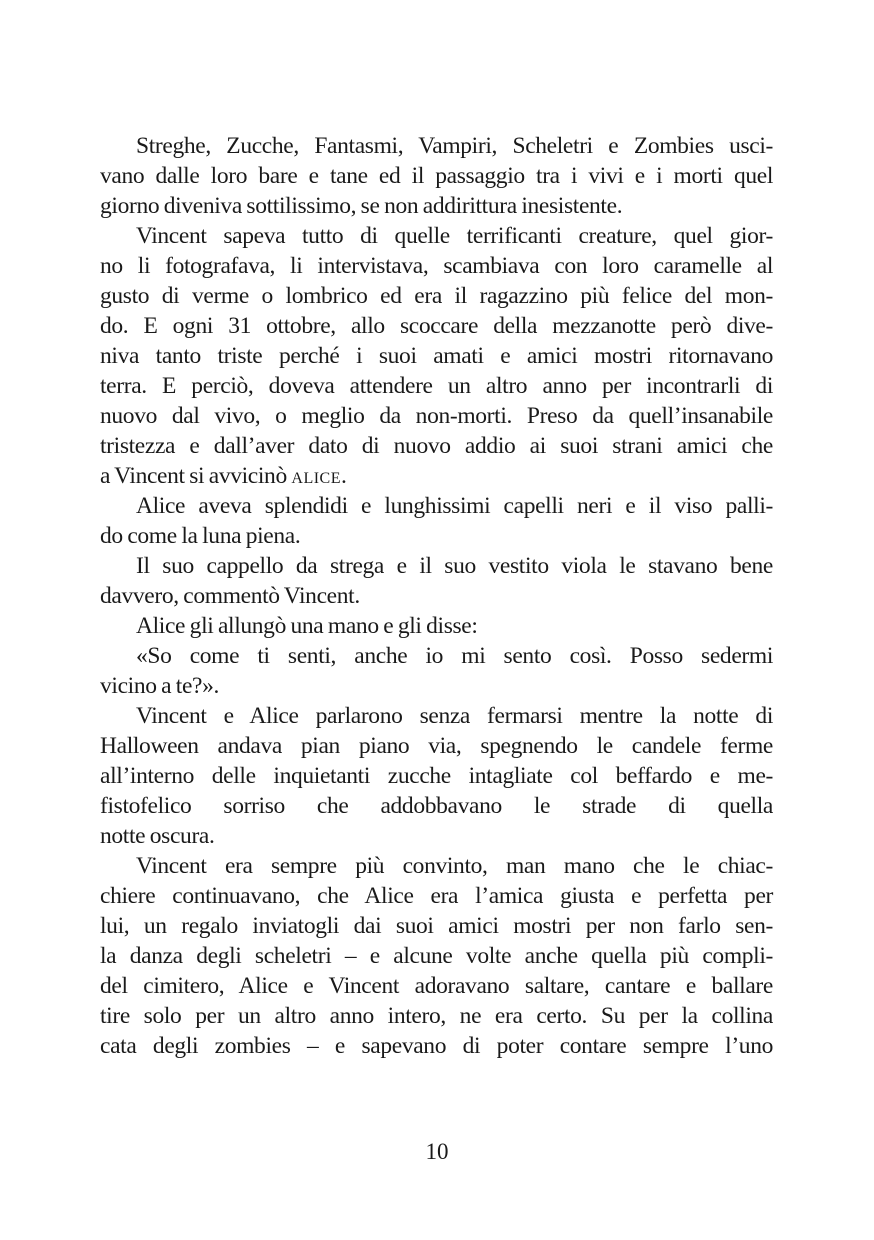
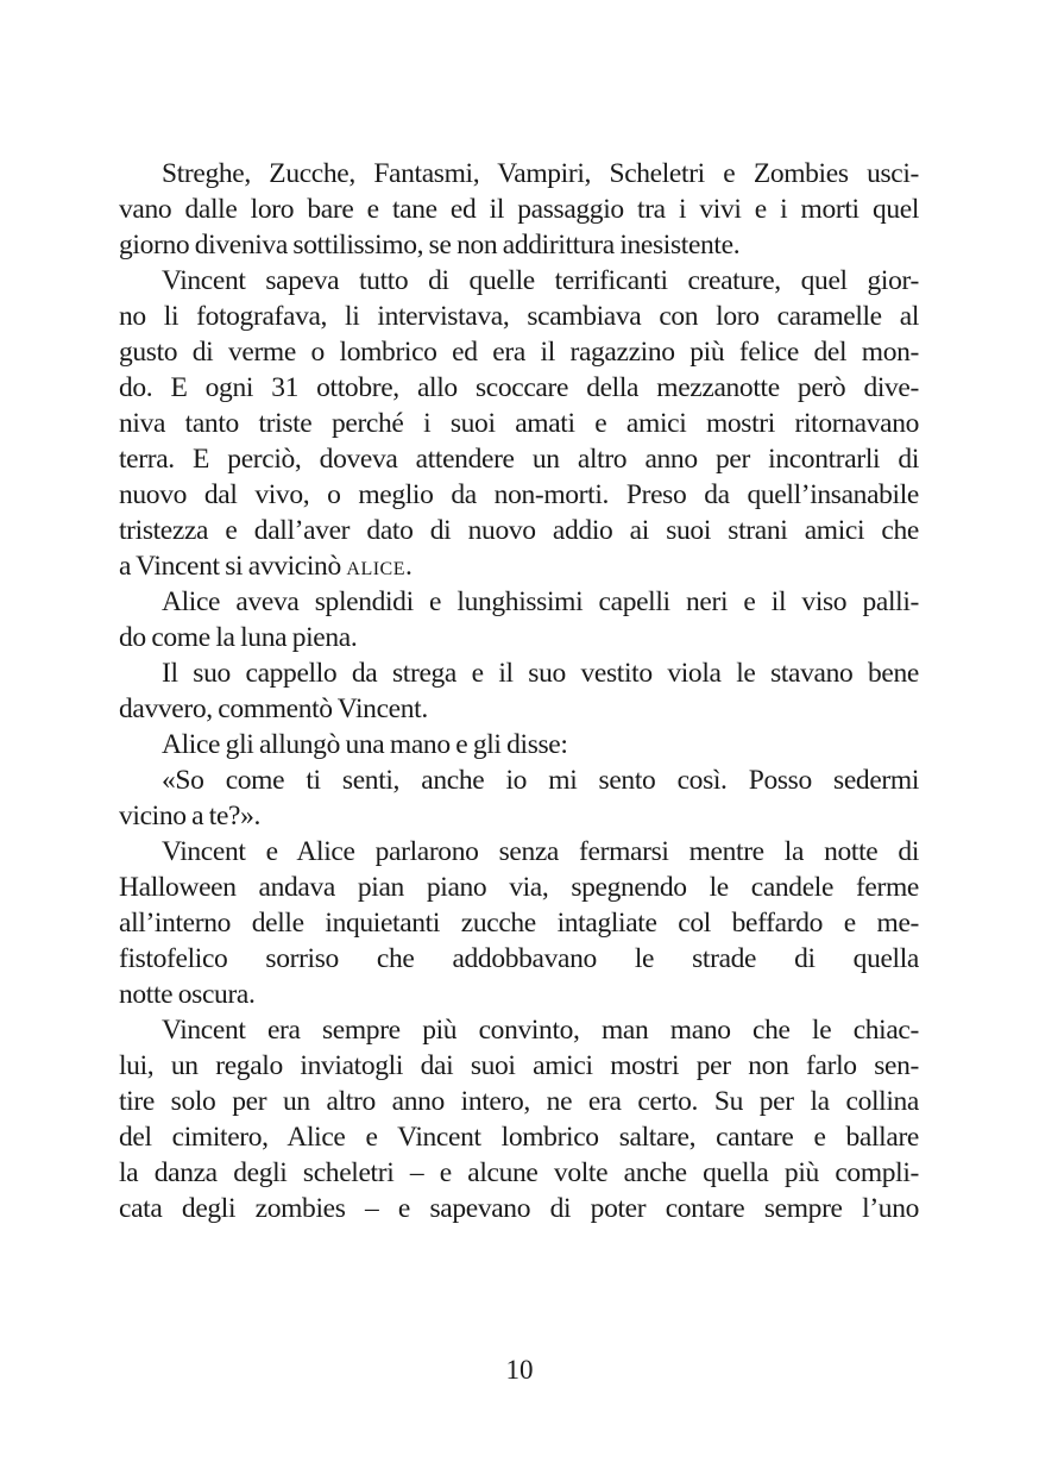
  Streghe, Zucche, Fantasmi, Vampiri, Scheletri e Zombies usci-
  vano dalle loro bare e tane ed il passaggio tra i vivi e i morti quel
  giorno diveniva sottilissimo, se non addirittura inesistente.
  Vincent sapeva tutto di quelle terrificanti creature, quel gior-
  no li fotografava, li intervistava, scambiava con loro caramelle al
  gusto di verme o lombrico ed era il ragazzino più felice del mon-
  do. E ogni 31 ottobre, allo scoccare della mezzanotte però dive-
  niva tanto triste perché i suoi amati e amici mostri ritornavano
  terra. E perciò, doveva attendere un altro anno per incontrarli di
  nuovo dal vivo, o meglio da non-morti. Preso da quell’insanabile
  tristezza e dall’aver dato di nuovo addio ai suoi strani amici che
  a Vincent si avvicinò alice.
  Alice aveva splendidi e lunghissimi capelli neri e il viso palli-
  do come la luna piena.
  Il suo cappello da strega e il suo vestito viola le stavano bene
  davvero, commentò Vincent.
  Alice gli allungò una mano e gli disse:
  «So come ti senti, anche io mi sento così. Posso sedermi
  vicino a te?».
  Vincent e Alice parlarono senza fermarsi mentre la notte di
  Halloween andava pian piano via, spegnendo le candele ferme
  all’interno delle inquietanti zucche intagliate col beffardo e me-
  fistofelico sorriso che addobbavano le strade di quella
  notte oscura.
  Vincent era sempre più convinto, man mano che le chiac-
- chiere continuavano, che Alice era l’amica giusta e perfetta per
  lui, un regalo inviatogli dai suoi amici mostri per non farlo sen-
- la danza degli scheletri – e alcune volte anche quella più compli-
+ tire solo per un altro anno intero, ne era certo. Su per la collina
- del cimitero, Alice e Vincent adoravano saltare, cantare e ballare
+ del cimitero, Alice e Vincent lombrico saltare, cantare e ballare
- tire solo per un altro anno intero, ne era certo. Su per la collina
+ la danza degli scheletri – e alcune volte anche quella più compli-
  cata degli zombies – e sapevano di poter contare sempre l’uno
  10
